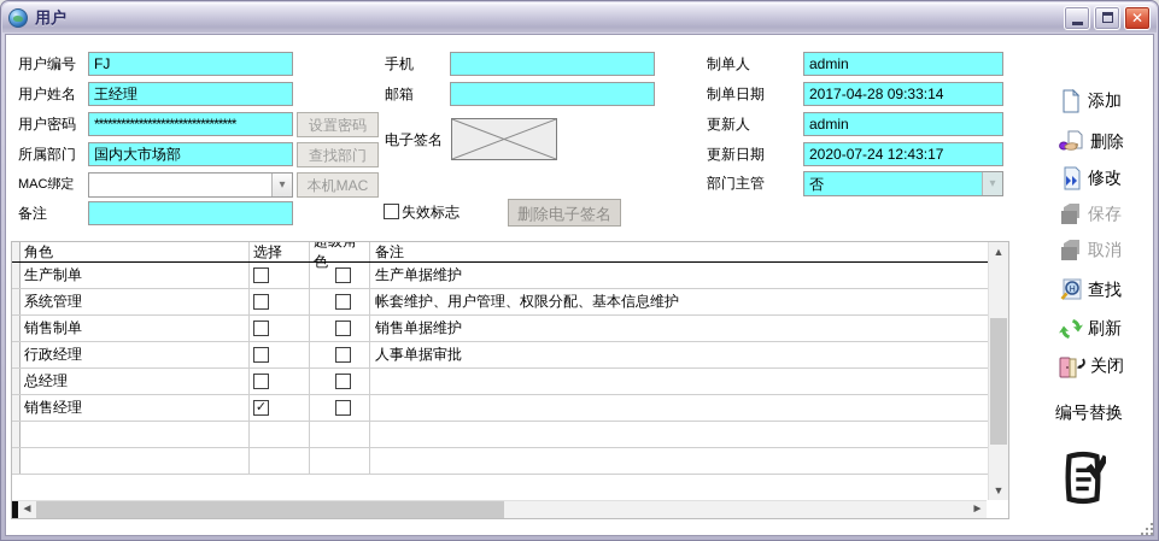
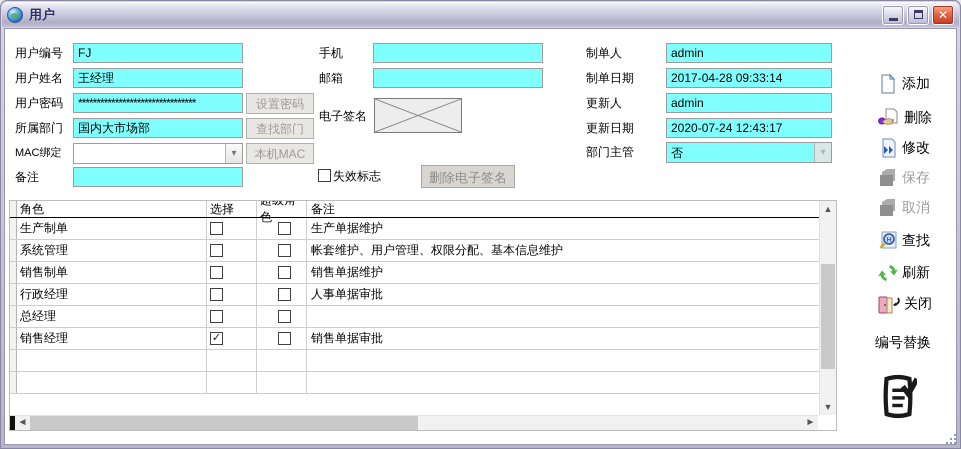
  用户
  ✕
  用户编号
  FJ
  用户姓名
  王经理
  用户密码
  ********************************
  所属部门
  国内大市场部
  MAC绑定
  ▾
  备注
  设置密码
  查找部门
  本机MAC
  手机
  邮箱
  电子签名
  失效标志
  删除电子签名
  制单人
  admin
  制单日期
  2017-04-28 09:33:14
  更新人
  admin
  更新日期
  2020-07-24 12:43:17
  部门主管
  否
  ▾
  角色
  选择
  备注
  生产制单
  生产单据维护
  系统管理
  帐套维护、用户管理、权限分配、基本信息维护
  销售制单
  销售单据维护
  行政经理
  人事单据审批
  总经理
  销售经理
  ✓
+ 销售单据审批
  ▲
  ▼
  ◄
  ►
  添加
  删除
  修改
  保存
  取消
  查找
  刷新
  关闭
  编号替换
